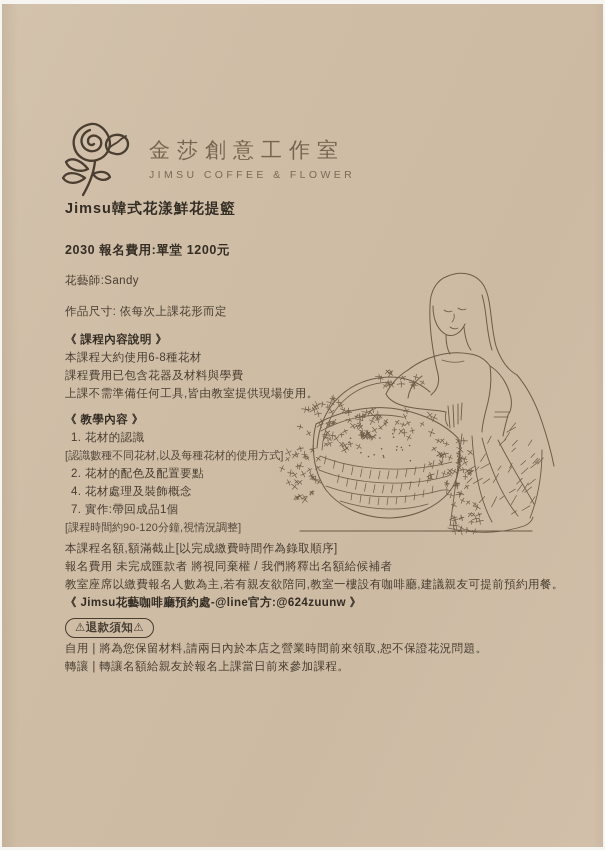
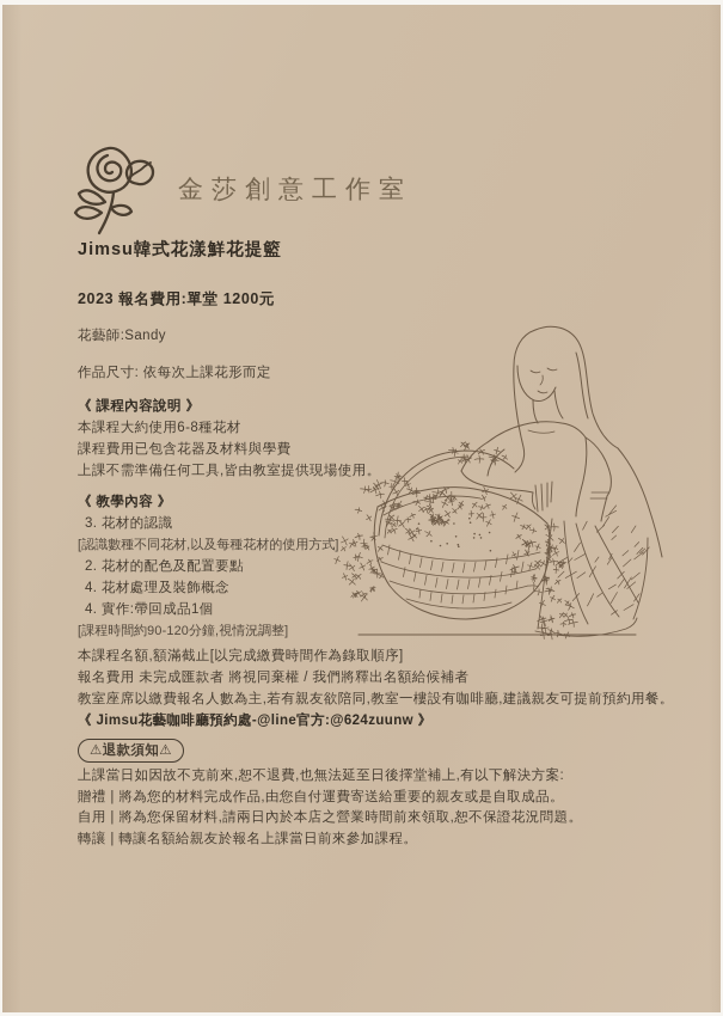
  金莎創意工作室
- JIMSU COFFEE & FLOWER
  Jimsu韓式花漾鮮花提籃
- 2030 報名費用:單堂 1200元
+ 2023 報名費用:單堂 1200元
  花藝師:Sandy
  作品尺寸: 依每次上課花形而定
  《 課程內容說明 》
  本課程大約使用6-8種花材
  課程費用已包含花器及材料與學費
  上課不需準備任何工具,皆由教室提供現場使用。
  《 教學內容 》
- 1. 花材的認識
+ 3. 花材的認識
  [認識數種不同花材,以及每種花材的使用方式]
  2. 花材的配色及配置要點
  4. 花材處理及裝飾概念
- 7. 實作:帶回成品1個
+ 4. 實作:帶回成品1個
  [課程時間約90-120分鐘,視情況調整]
  本課程名額,額滿截止[以完成繳費時間作為錄取順序]
  報名費用 未完成匯款者 將視同棄權 / 我們將釋出名額給候補者
  教室座席以繳費報名人數為主,若有親友欲陪同,教室一樓設有咖啡廳,建議親友可提前預約用餐。
  《 Jimsu花藝咖啡廳預約處-@line官方:@624zuunw 》
  ⚠退款須知⚠
+ 上課當日如因故不克前來,恕不退費,也無法延至日後擇堂補上,有以下解決方案:
+ 贈禮 | 將為您的材料完成作品,由您自付運費寄送給重要的親友或是自取成品。
  自用 | 將為您保留材料,請兩日內於本店之營業時間前來領取,恕不保證花況問題。
  轉讓 | 轉讓名額給親友於報名上課當日前來參加課程。
